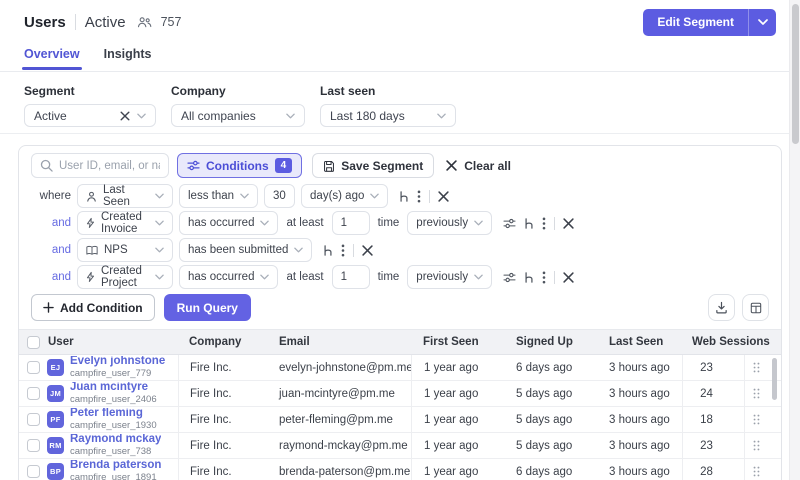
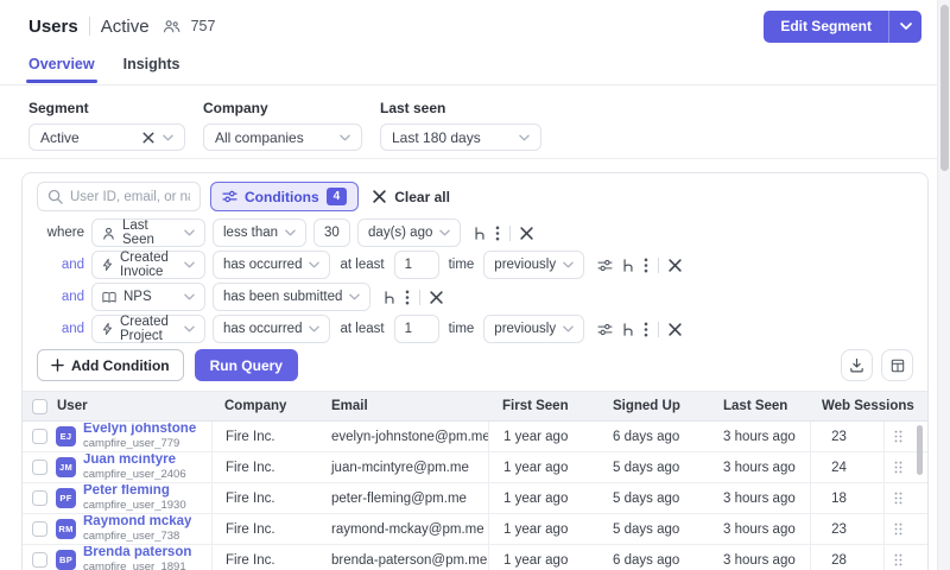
  Users
  Active
  757
  Edit Segment
  Overview
  Insights
  Segment
  Active
  Company
  All companies
  Last seen
  Last 180 days
  User ID, email, or n
  Conditions
  4
- Save Segment
  Clear all
  where
  Last Seen
  less than
  30
  day(s) ago
  and
  Created Invoice
  has occurred
  at least
  1
  time
  previously
  and
  NPS
  has been submitted
  and
  Created Project
  has occurred
  at least
  1
  time
  previously
  Add Condition
  Run Query
  User
  Company
  Email
  First Seen
  Signed Up
  Last Seen
  EJ
  Evelyn johnstone
  campfire_user_779
  Fire Inc.
  evelyn-johnstone@pm.me
  1 year ago
  6 days ago
  3 hours ago
  23
  JM
  Juan mcintyre
  campfire_user_2406
  Fire Inc.
  juan-mcintyre@pm.me
  1 year ago
  5 days ago
  3 hours ago
  24
  PF
  Peter fleming
  campfire_user_1930
  Fire Inc.
  peter-fleming@pm.me
  1 year ago
  5 days ago
  3 hours ago
  18
  RM
  Raymond mckay
  campfire_user_738
  Fire Inc.
  raymond-mckay@pm.me
  1 year ago
  5 days ago
  3 hours ago
  23
  BP
  Brenda paterson
  campfire_user_1891
  Fire Inc.
  brenda-paterson@pm.me
  1 year ago
  6 days ago
  3 hours ago
  28
